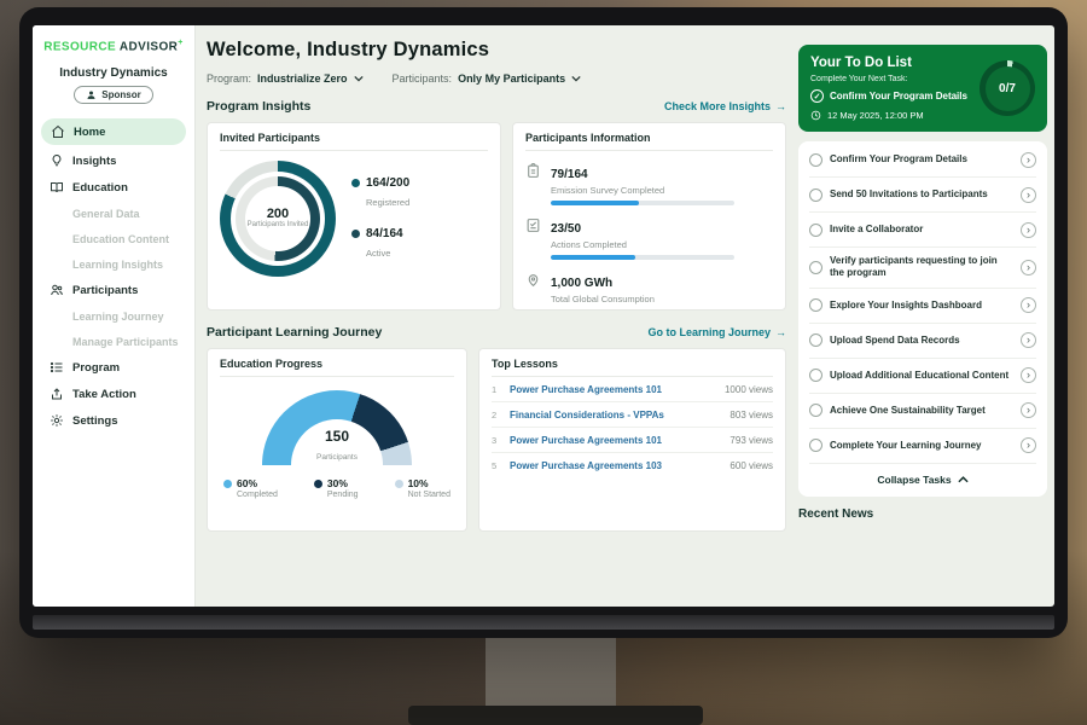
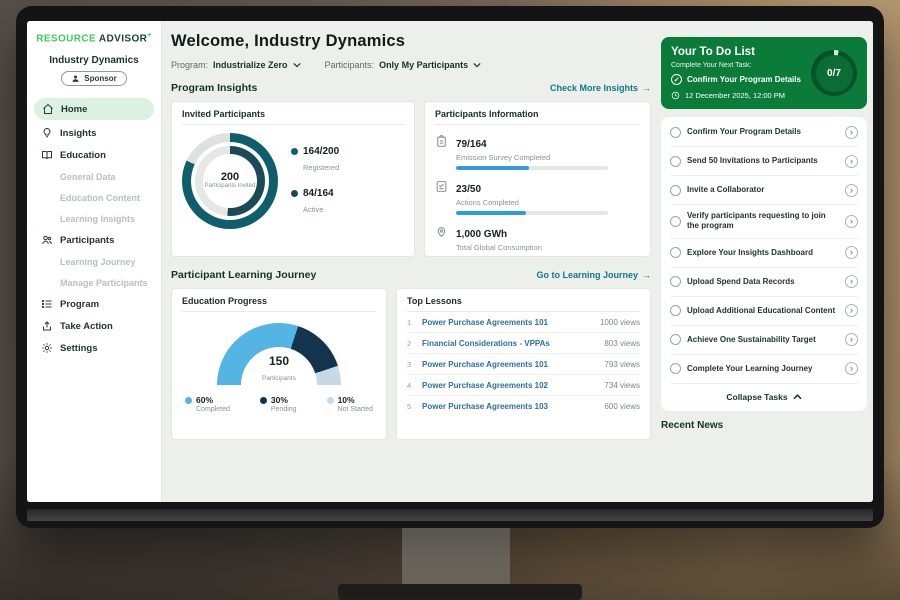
  RESOURCE ADVISOR
  Industry Dynamics
  Sponsor
  Home
  Insights
  Education
  General Data
  Education Content
  Learning Insights
  Participants
  Learning Journey
  Manage Participants
  Program
  Take Action
  Settings
  Welcome, Industry Dynamics
  Program:
  Industrialize Zero
  Participants:
  Only My Participants
  Program Insights
  Check More Insights
  →
  Invited Participants
  200
  164/200
  Registered
  84/164
  Active
  Participants Information
  79/164
  Emission Survey Completed
  23/50
  Actions Completed
  1,000 GWh
  Total Global Consumption
  Participant Learning Journey
  Go to Learning Journey
  →
  Education Progress
  150
  60%
  30%
  10%
  Top Lessons
  1
  Power Purchase Agreements 101
  1000 views
  2
  Financial Considerations - VPPAs
  803 views
  3
  Power Purchase Agreements 101
  793 views
+ 4
+ Power Purchase Agreements 102
+ 734 views
  5
  Power Purchase Agreements 103
  600 views
  Your To Do List
  Confirm Your Program Details
- 12 May 2025, 12:00 PM
+ 12 December 2025, 12:00 PM
  0/7
  Confirm Your Program Details
  ›
  Send 50 Invitations to Participants
  ›
  Invite a Collaborator
  ›
  Verify participants requesting to join the program
  ›
  Explore Your Insights Dashboard
  ›
  Upload Spend Data Records
  ›
  Upload Additional Educational Content
  ›
  Achieve One Sustainability Target
  ›
  Complete Your Learning Journey
  ›
  Collapse Tasks
  Recent News
